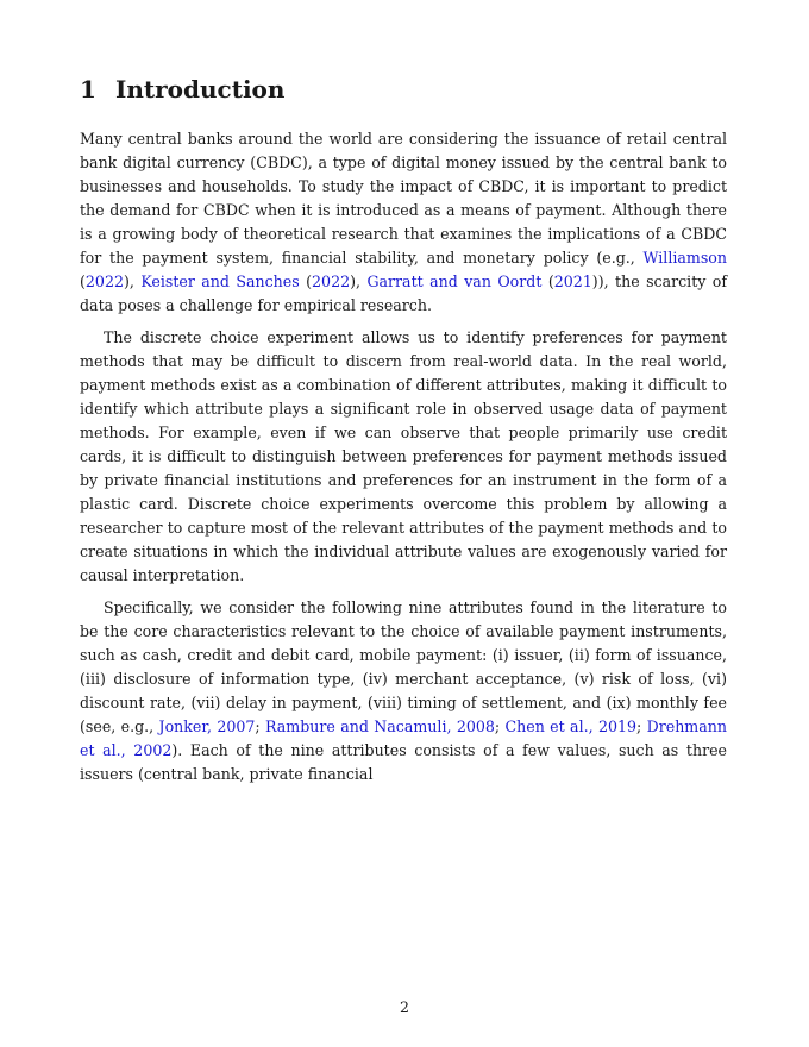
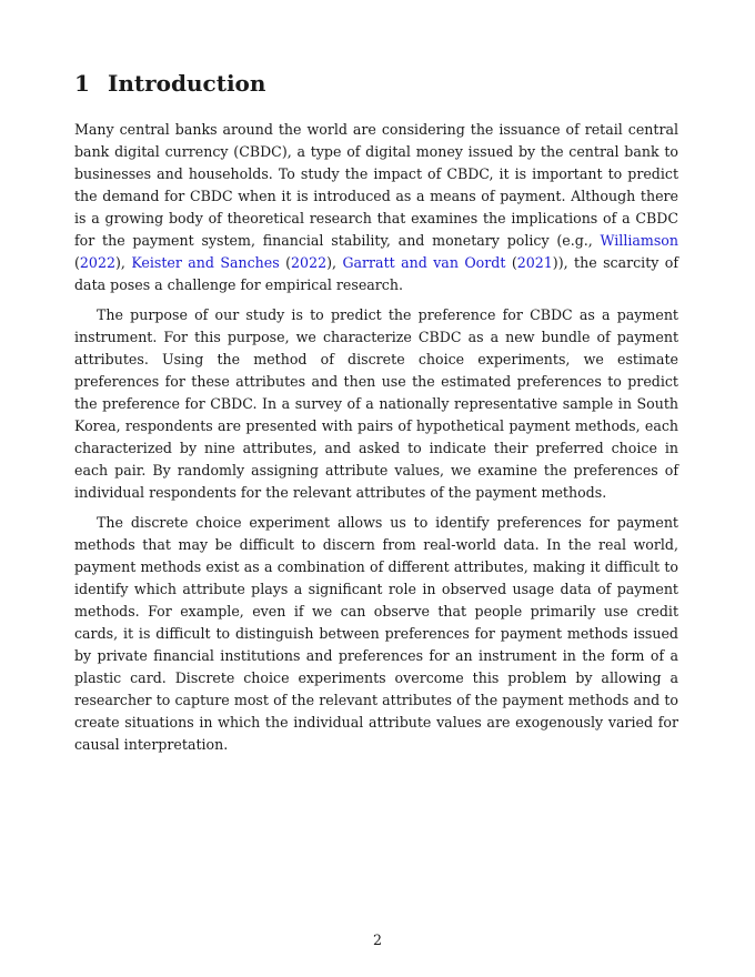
  1 Introduction
  Many central banks around the world are considering the issuance of retail central bank digital currency (CBDC), a type of digital money issued by the central bank to businesses and households. To study the impact of CBDC, it is important to predict the demand for CBDC when it is introduced as a means of payment. Although there is a growing body of theoretical research that examines the implications of a CBDC for the payment sys­tem, financial stability, and monetary policy (e.g., Williamson (2022), Keister and Sanches (2022), Garratt and van Oordt (2021)), the scarcity of data poses a challenge for empirical research.
+ The purpose of our study is to predict the preference for CBDC as a payment instru­ment. For this purpose, we characterize CBDC as a new bundle of payment attributes. Using the method of discrete choice experiments, we estimate preferences for these at­tributes and then use the estimated preferences to predict the preference for CBDC. In a survey of a nationally representative sample in South Korea, respondents are presented with pairs of hypothetical payment methods, each characterized by nine attributes, and asked to indicate their preferred choice in each pair. By randomly assigning attribute val­ues, we examine the preferences of individual respondents for the relevant attributes of the payment methods.
  The discrete choice experiment allows us to identify preferences for payment methods that may be difficult to discern from real-world data. In the real world, payment methods exist as a combination of different attributes, making it difficult to identify which attribute plays a significant role in observed usage data of payment methods. For example, even if we can observe that people primarily use credit cards, it is difficult to distinguish between preferences for payment methods issued by private financial institutions and preferences for an instrument in the form of a plastic card. Discrete choice experiments overcome this problem by allowing a researcher to capture most of the relevant attributes of the payment methods and to create situations in which the individual attribute values are exogenously varied for causal interpretation.
- Specifically, we consider the following nine attributes found in the literature to be the core characteristics relevant to the choice of available payment instruments, such as cash, credit and debit card, mobile payment: (i) issuer, (ii) form of issuance, (iii) disclosure of information type, (iv) merchant acceptance, (v) risk of loss, (vi) discount rate, (vii) delay in payment, (viii) timing of settlement, and (ix) monthly fee (see, e.g., Jonker, 2007; Ram­bure and Nacamuli, 2008; Chen et al., 2019; Drehmann et al., 2002). Each of the nine attributes consists of a few values, such as three issuers (central bank, private financial
  2
